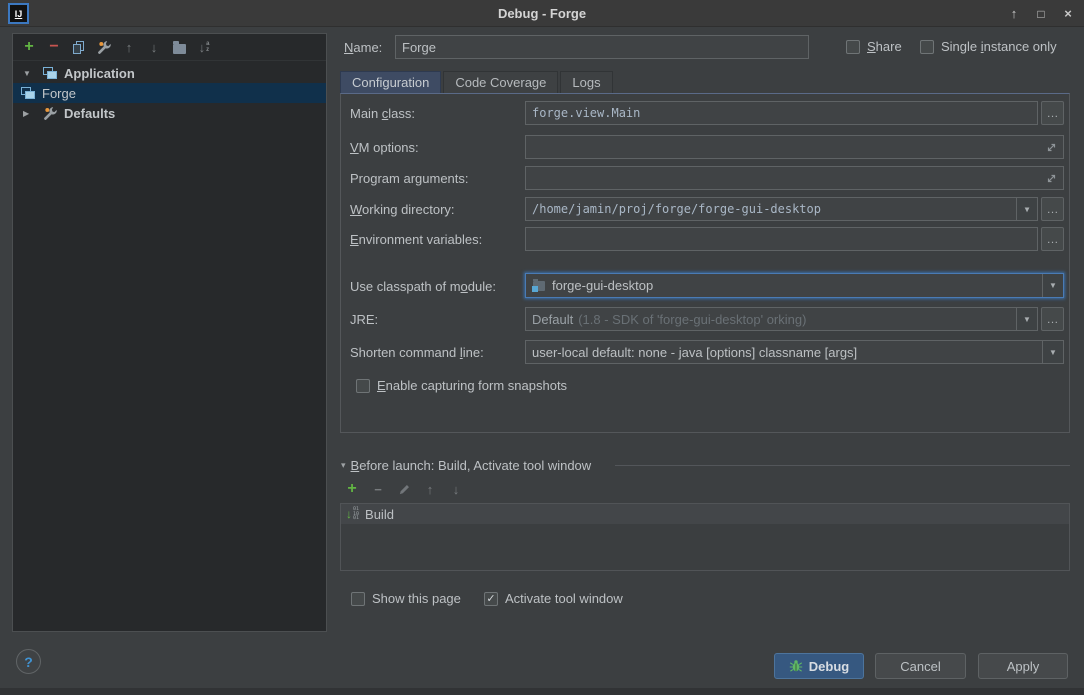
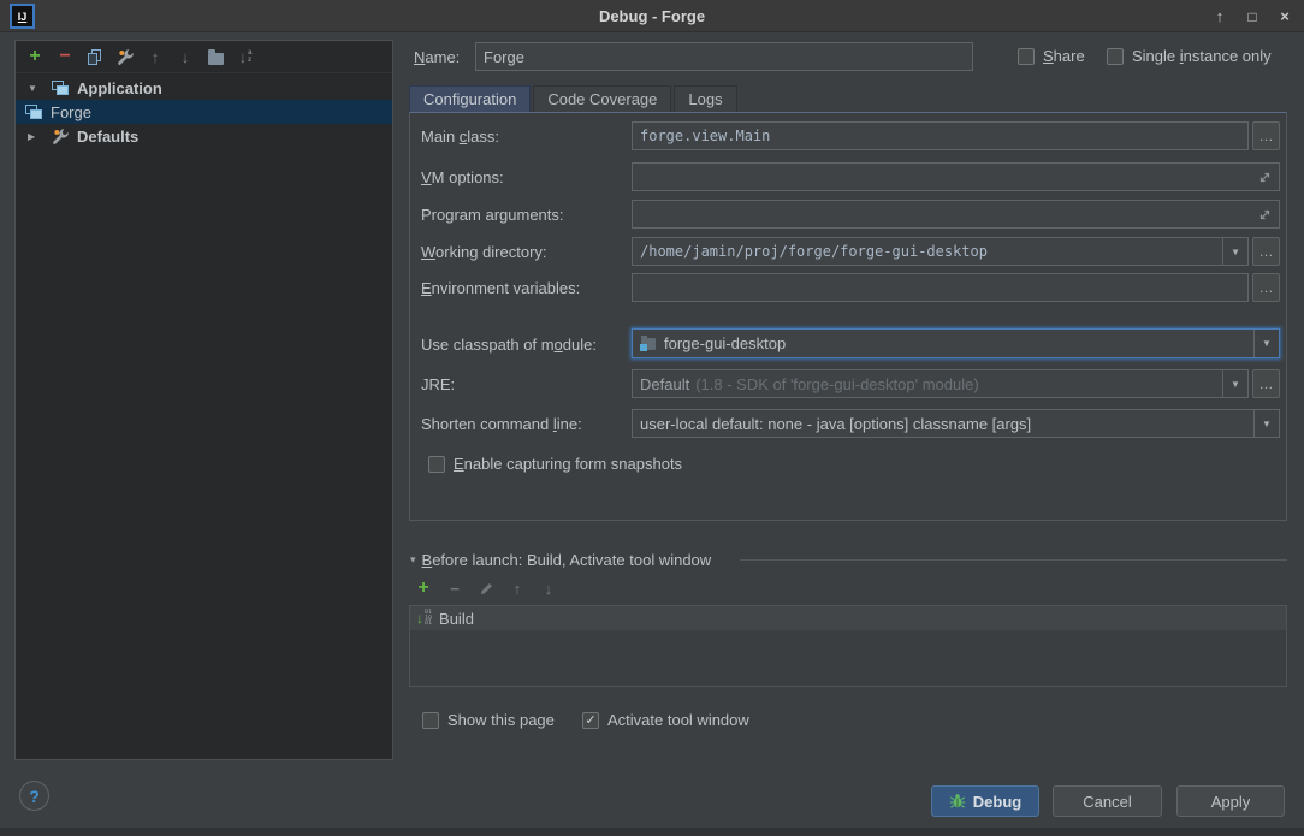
  IJ
  Debug - Forge
  ↑
  □
  ×
  +
  −
  ↑
  ↓
  ↓
  ▼
  Application
  Forge
  ▶
  Defaults
  Name:
  Forge
  Share
  Single instance only
  Configuration
  Code Coverage
  Logs
  Main class:
  forge.view.Main
  …
  VM options:
  Program arguments:
  Working directory:
  /home/jamin/proj/forge/forge-gui-desktop
  ▼
  …
  Environment variables:
  …
  Use classpath of module:
  forge-gui-desktop
  ▼
  JRE:
  Default
- (1.8 - SDK of 'forge-gui-desktop' orking)
+ (1.8 - SDK of 'forge-gui-desktop' module)
  ▼
  …
  Shorten command line:
  user-local default: none - java [options] classname [args]
  ▼
  Enable capturing form snapshots
  ▾
  Before launch: Build, Activate tool window
  +
  −
  ↑
  ↓
  ↓
  Build
  Show this page
  ✓
  Activate tool window
  ?
  Debug
  Cancel
  Apply
